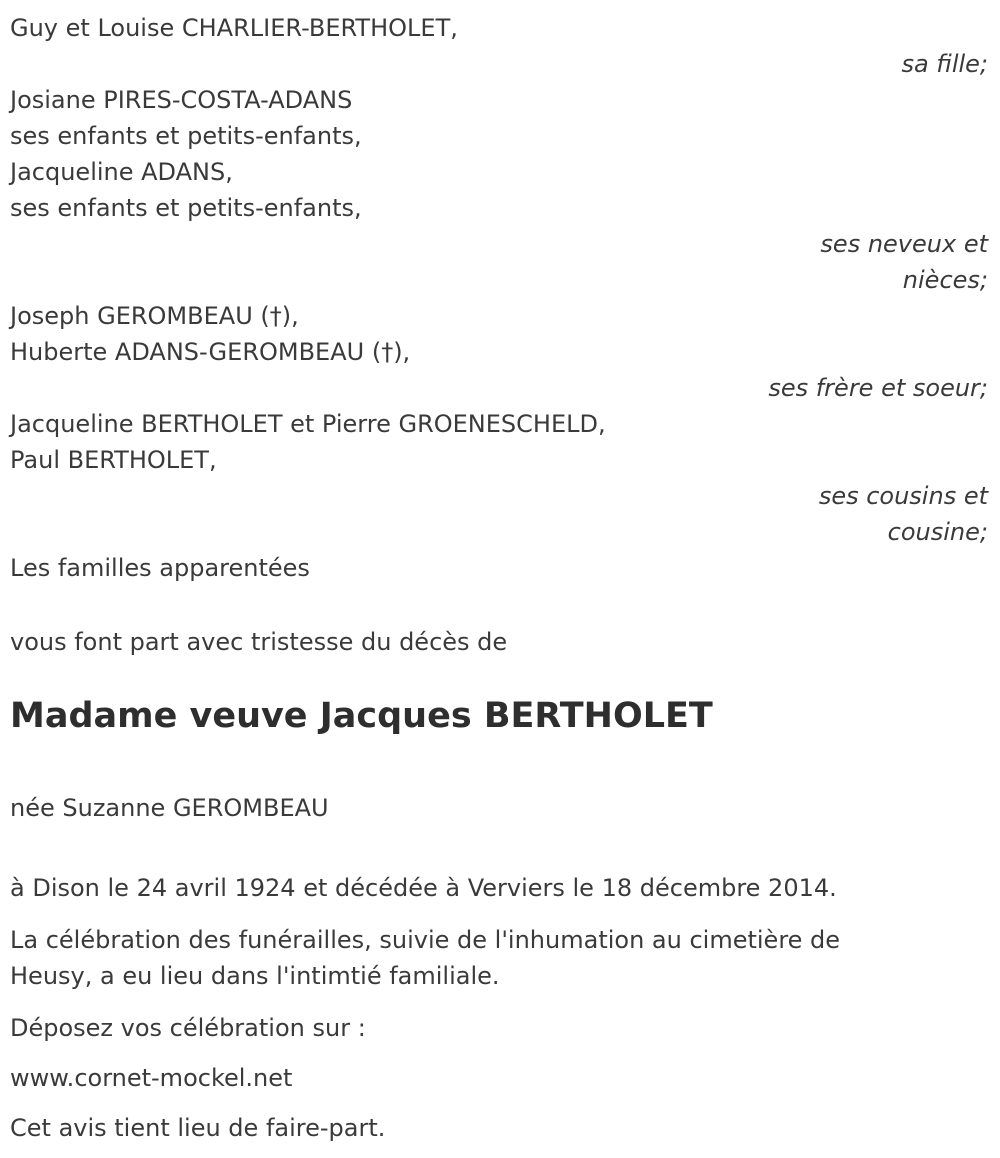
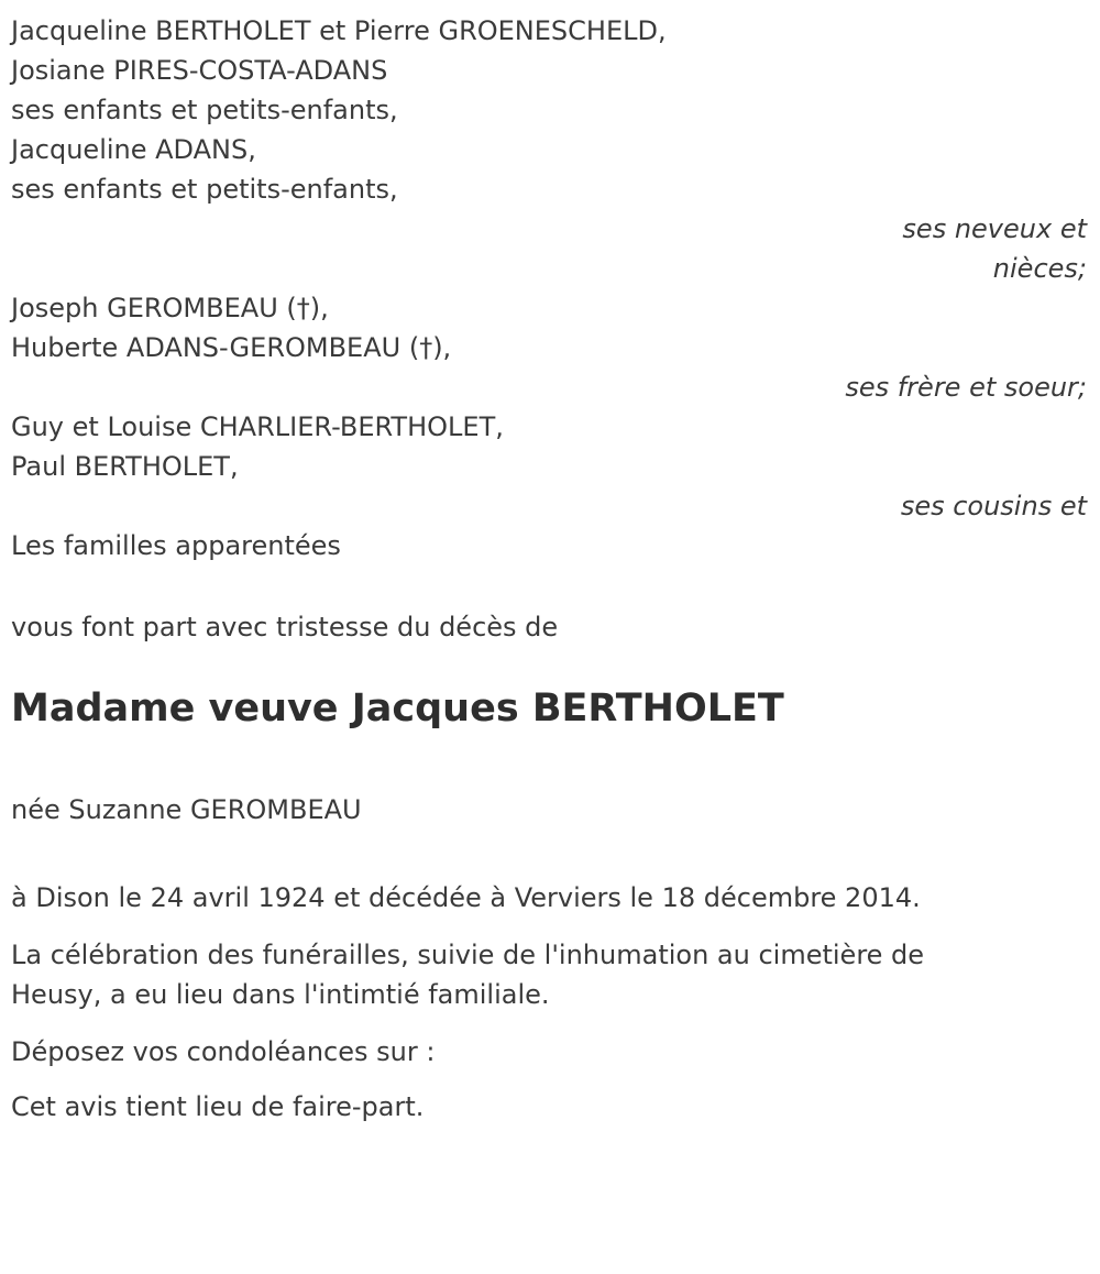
- Guy et Louise CHARLIER-BERTHOLET,
+ Jacqueline BERTHOLET et Pierre GROENESCHELD,
- sa fille;
  Josiane PIRES-COSTA-ADANS
  ses enfants et petits-enfants,
  Jacqueline ADANS,
  ses enfants et petits-enfants,
  ses neveux et
  nièces;
  Joseph GEROMBEAU (†),
  Huberte ADANS-GEROMBEAU (†),
  ses frère et soeur;
- Jacqueline BERTHOLET et Pierre GROENESCHELD,
+ Guy et Louise CHARLIER-BERTHOLET,
  Paul BERTHOLET,
  ses cousins et
- cousine;
  Les familles apparentées
  vous font part avec tristesse du décès de
  Madame veuve Jacques BERTHOLET
  née Suzanne GEROMBEAU
  à Dison le 24 avril 1924 et décédée à Verviers le 18 décembre 2014.
  La célébration des funérailles, suivie de l'inhumation au cimetière de Heusy, a eu lieu dans l'intimtié familiale.
- Déposez vos célébration sur :
+ Déposez vos condoléances sur :
- www.cornet-mockel.net
  Cet avis tient lieu de faire-part.
